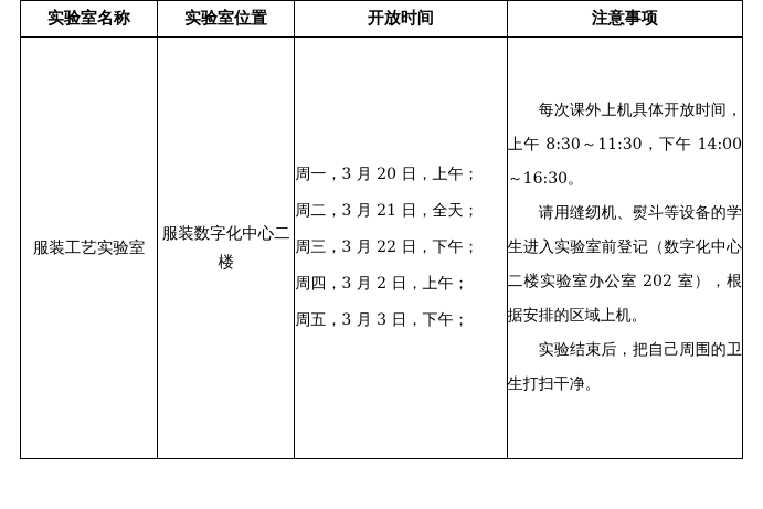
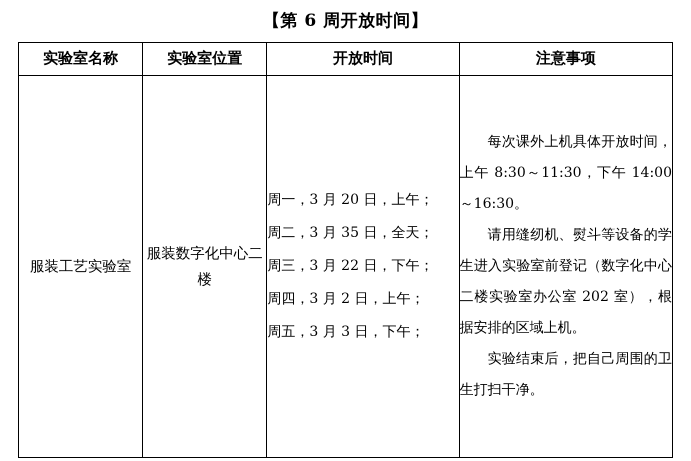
+ 【第 6 周开放时间】
  实验室名称	实验室位置	开放时间	注意事项
- 服装工艺实验室	服装数字化中心二楼	周一，3 月 20 日，上午； 周二，3 月 21 日，全天； 周三，3 月 22 日，下午； 周四，3 月 2 日，上午； 周五，3 月 3 日，下午；	每次课外上机具体开放时间，上午 8:30～11:30，下午 14:00～16:30。 请用缝纫机、熨斗等设备的学生进入实验室前登记（数字化中心二楼实验室办公室 202 室），根据安排的区域上机。 实验结束后，把自己周围的卫生打扫干净。
+ 服装工艺实验室	服装数字化中心二楼	周一，3 月 20 日，上午； 周二，3 月 35 日，全天； 周三，3 月 22 日，下午； 周四，3 月 2 日，上午； 周五，3 月 3 日，下午；	每次课外上机具体开放时间，上午 8:30～11:30，下午 14:00～16:30。 请用缝纫机、熨斗等设备的学生进入实验室前登记（数字化中心二楼实验室办公室 202 室），根据安排的区域上机。 实验结束后，把自己周围的卫生打扫干净。
